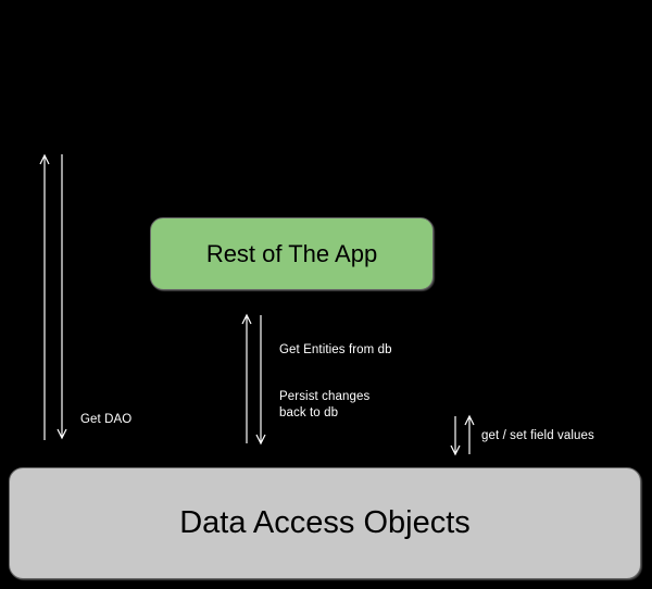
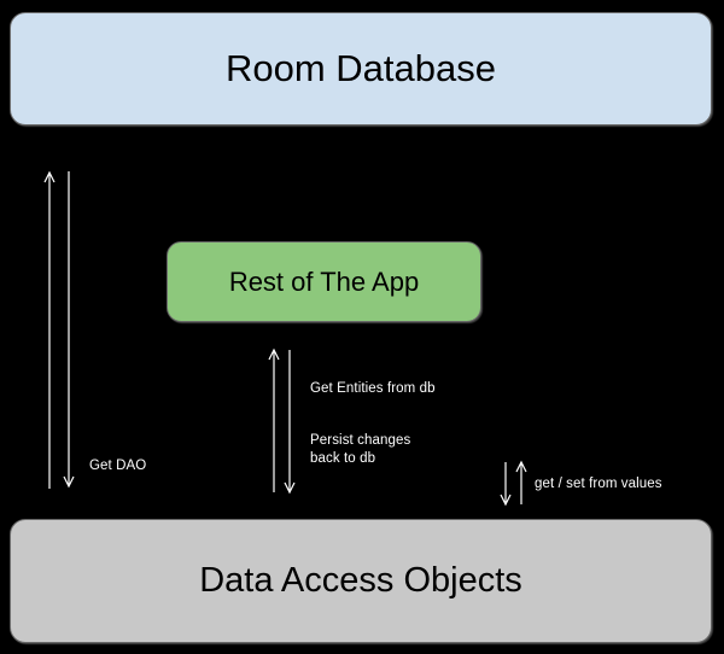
+ Room Database
  Rest of The App
  Data Access Objects
  Get DAO
  Get Entities from db
  Persist changes
  back to db
- get / set field values
+ get / set from values
